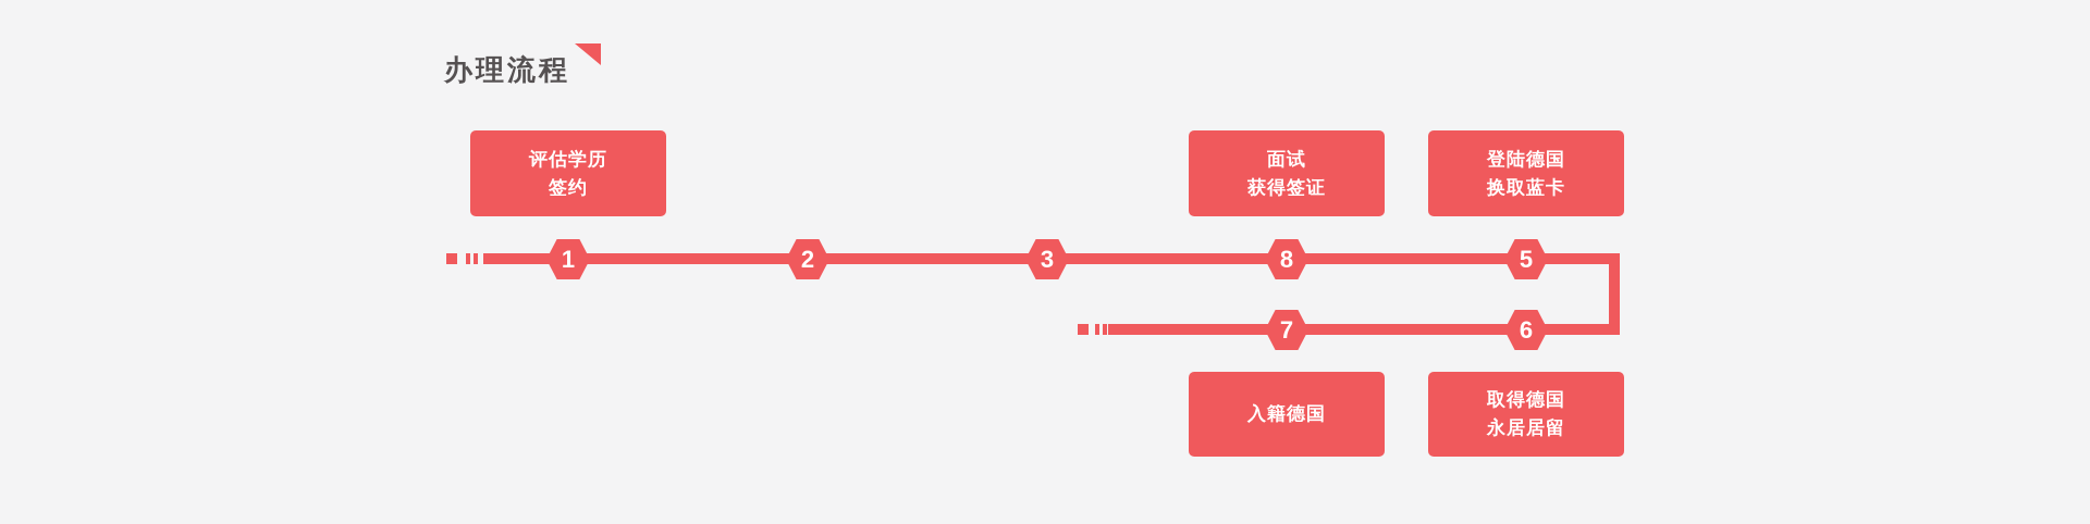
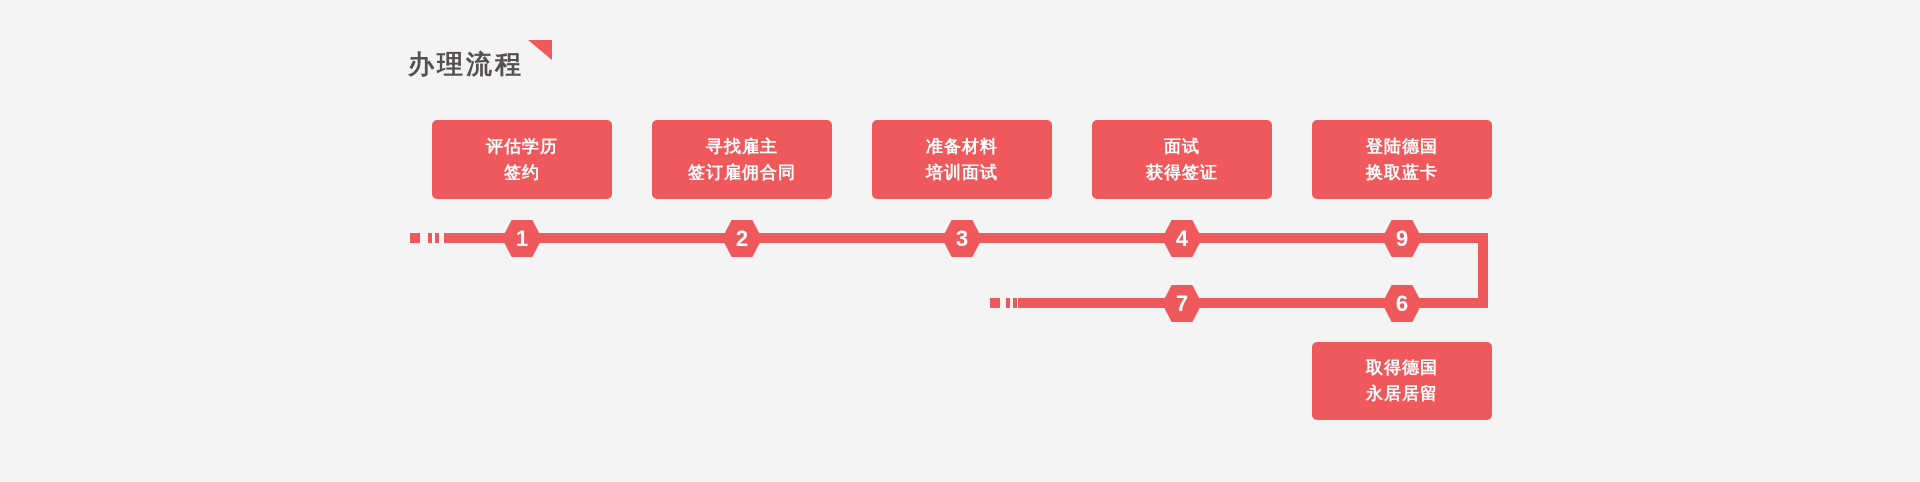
  办理流程
  评估学历
  签约
+ 寻找雇主
+ 签订雇佣合同
+ 准备材料
+ 培训面试
  面试
  获得签证
  登陆德国
  换取蓝卡
  1
  2
  3
- 8
+ 4
- 5
+ 9
  6
  7
- 入籍德国
  取得德国
  永居居留
